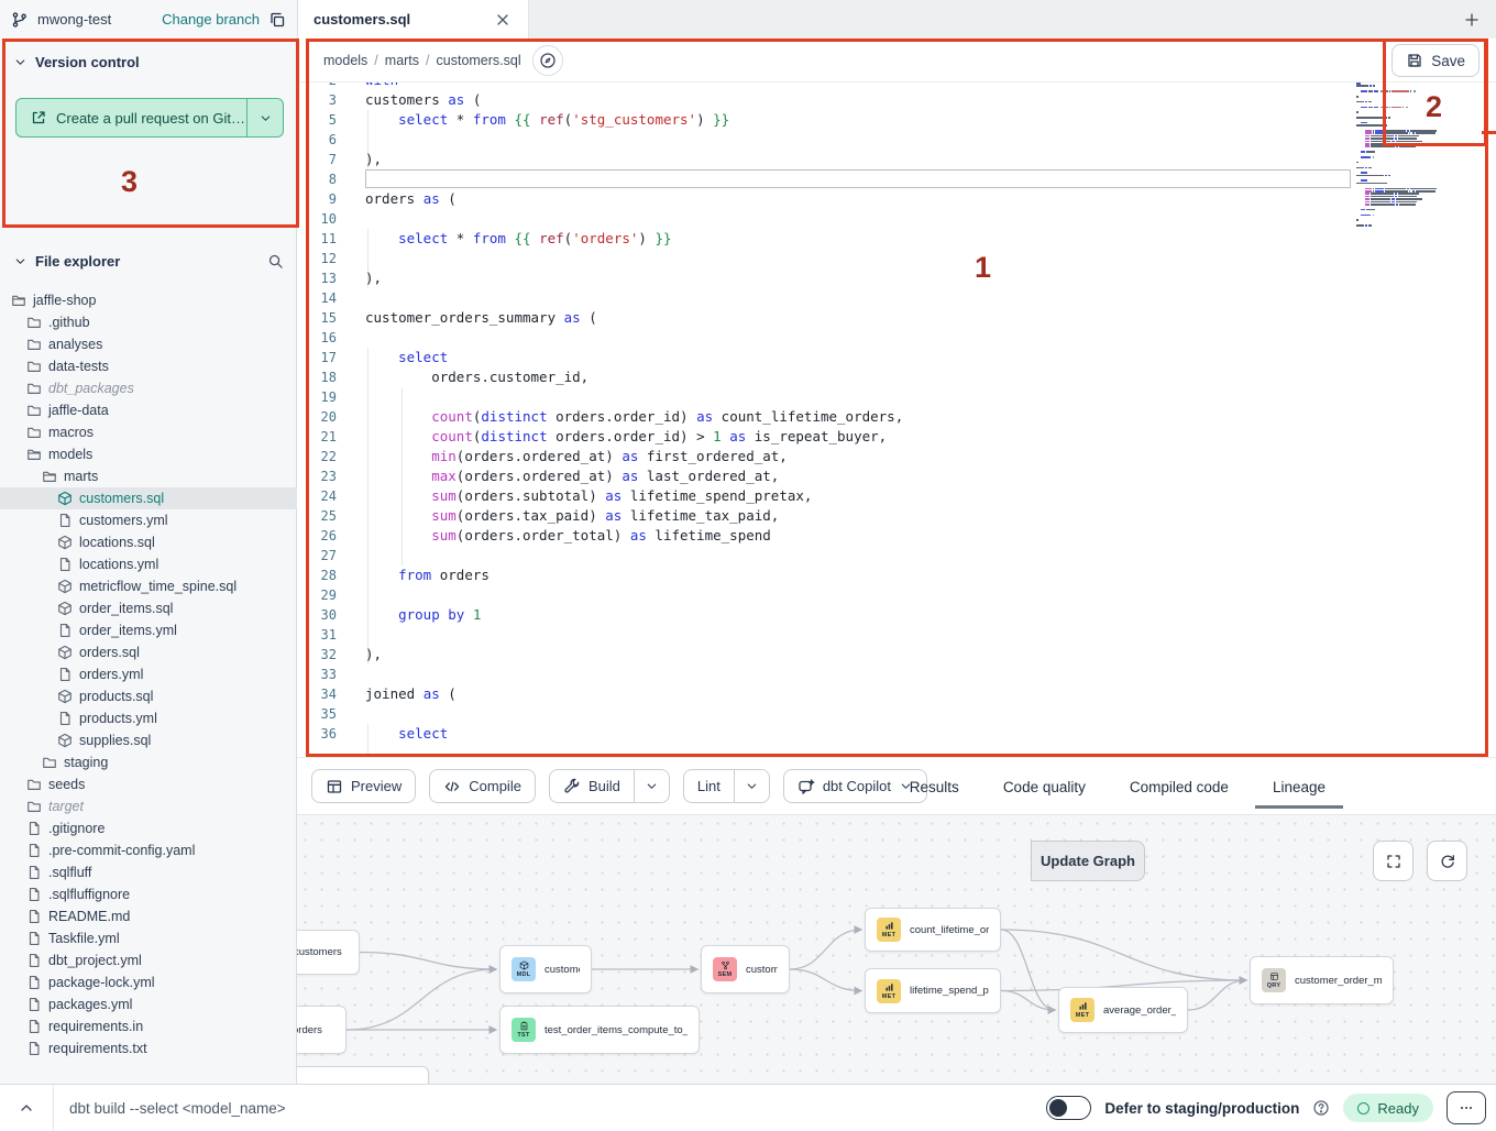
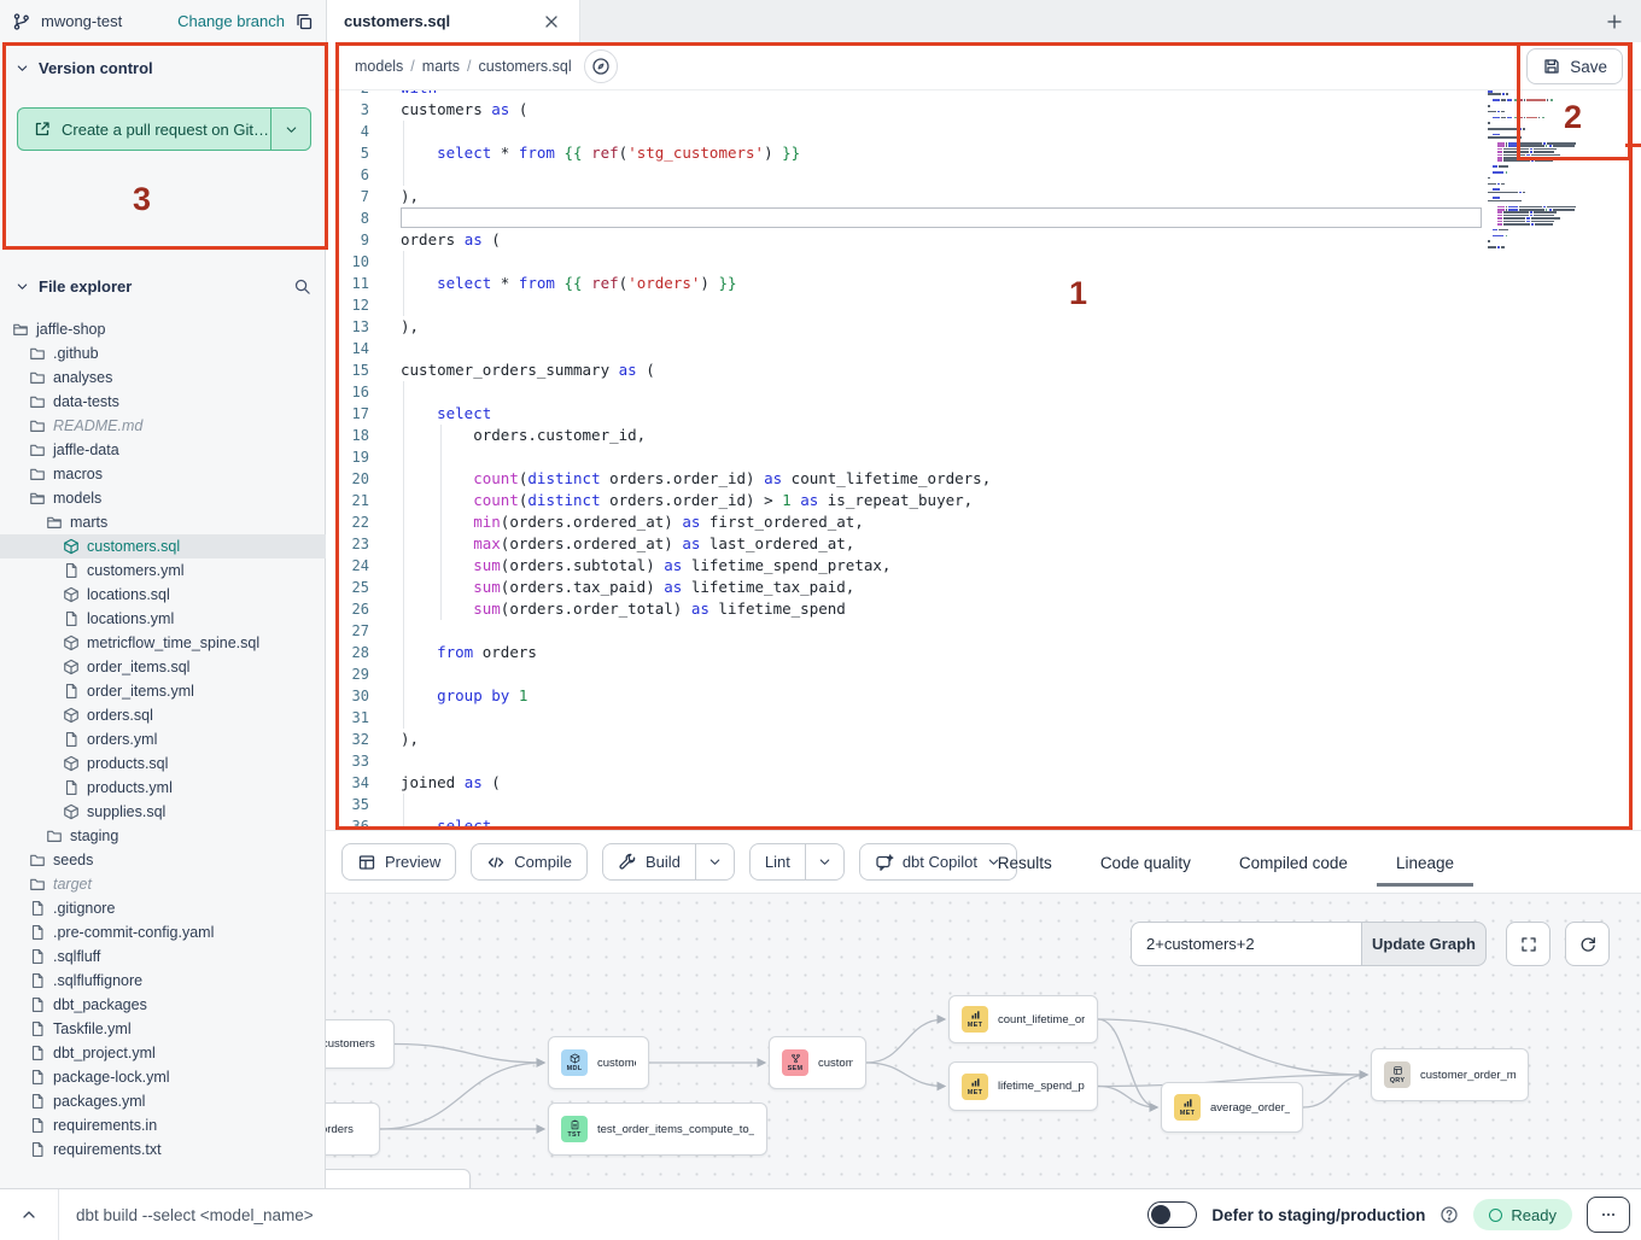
  mwong-test
  Change branch
  customers.sql
  Version control
  Create a pull request on Git…
  File explorer
  jaffle-shop
  .github
  analyses
  data-tests
- dbt_packages
+ README.md
  jaffle-data
  macros
  models
  marts
  customers.sql
  customers.yml
  locations.sql
  locations.yml
  metricflow_time_spine.sql
  order_items.sql
  order_items.yml
  orders.sql
  orders.yml
  products.sql
  products.yml
  supplies.sql
  staging
  seeds
  target
  .gitignore
  .pre-commit-config.yaml
  .sqlfluff
  .sqlfluffignore
- README.md
+ dbt_packages
  Taskfile.yml
  dbt_project.yml
  package-lock.yml
  packages.yml
  requirements.in
  requirements.txt
  models
  /
  marts
  /
  customers.sql
  Save
  3
  customers as (
+ 4
  5
  select * from {{ ref('stg_customers') }}
  6
  7
  ),
  8
  9
  orders as (
  10
  11
  select * from {{ ref('orders') }}
  12
  13
  ),
  14
  15
  customer_orders_summary as (
  16
  17
  select
  18
  orders.customer_id,
  19
  20
  count(distinct orders.order_id) as count_lifetime_orders,
  21
  count(distinct orders.order_id) > 1 as is_repeat_buyer,
  22
  min(orders.ordered_at) as first_ordered_at,
  23
  max(orders.ordered_at) as last_ordered_at,
  24
  sum(orders.subtotal) as lifetime_spend_pretax,
  25
  sum(orders.tax_paid) as lifetime_tax_paid,
  26
  sum(orders.order_total) as lifetime_spend
  27
  28
  from orders
  29
  30
  group by 1
  31
  32
  ),
  33
  34
  joined as (
  35
  36
  select
  Preview
  Compile
  Build
  Lint
  dbt Copilot
  Results
  Code quality
  Compiled code
  Lineage
  rders
  test_order_items_compute_to_
  count_lifetime_or
  lifetime_spend_p
  average_order_
  customer_order_m
+ 2+customers+2
  Update Graph
  dbt build --select <model_name>
  Defer to staging/production
  Ready
  1
  2
  3
